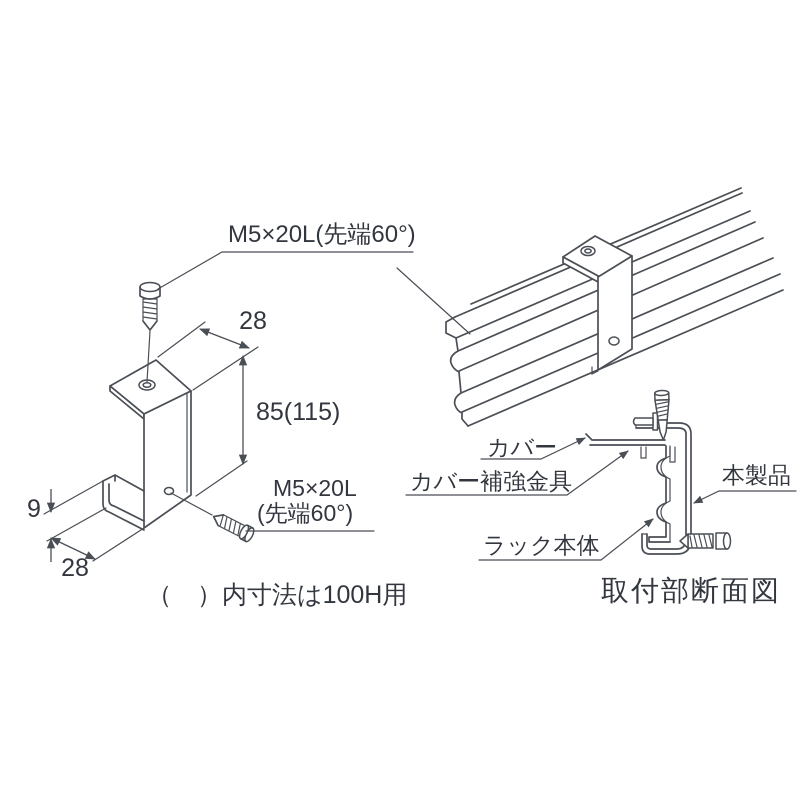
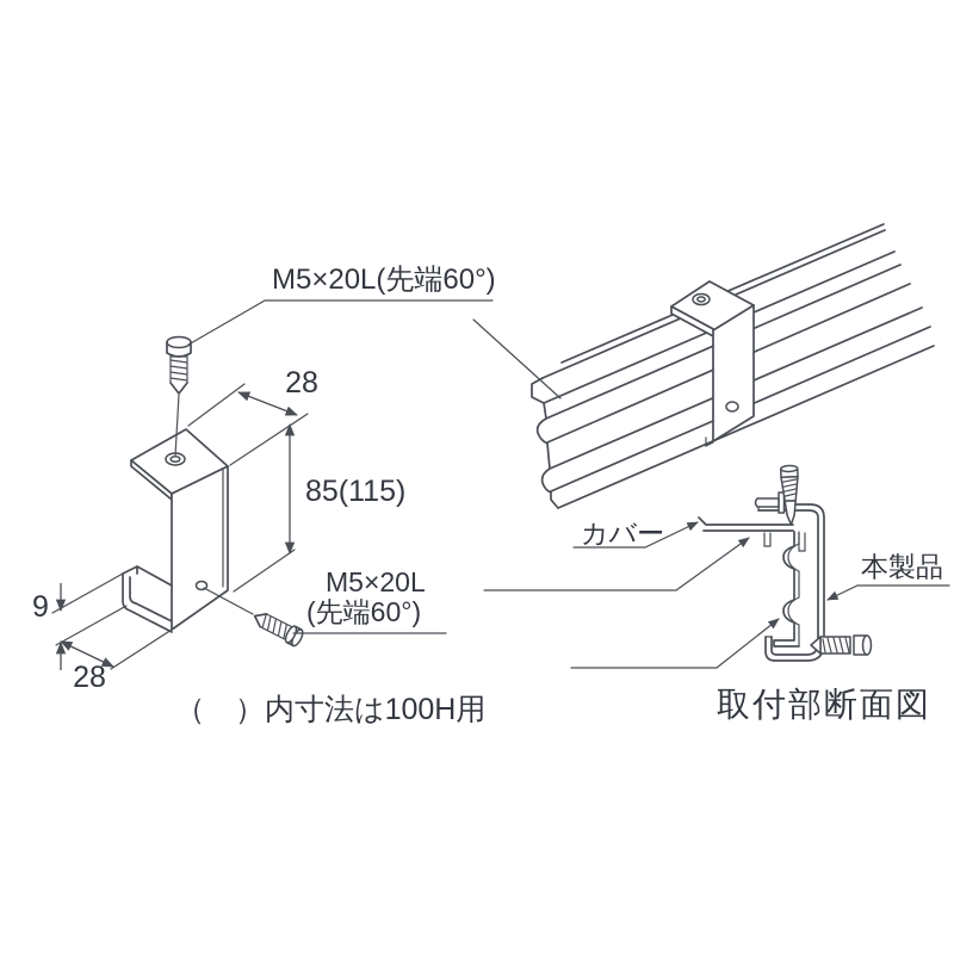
  M5×20L(先端60°)
  M5×20L
  (先端60°)
  28
  85(115)
  9
  28
  カバー
- カバー補強金具
- ラック本体
  本製品
  取付部断面図
  （ ）内寸法は100H用
